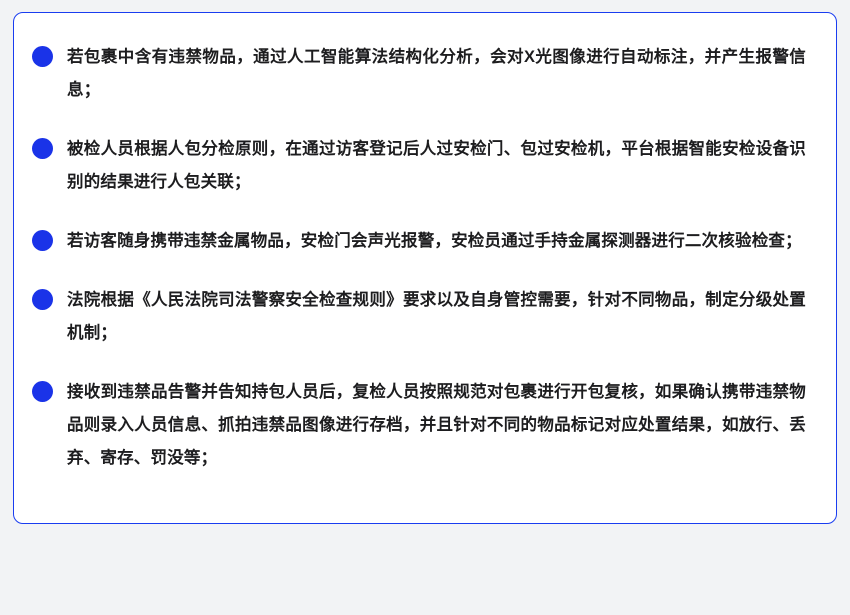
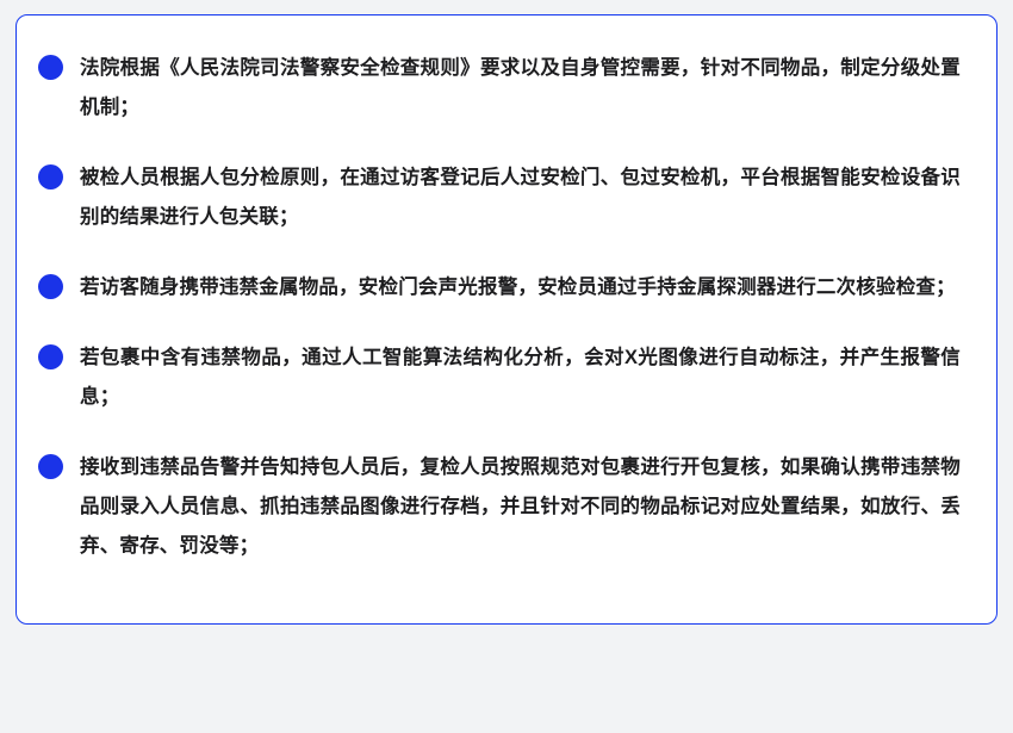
- 若包裹中含有违禁物品，通过人工智能算法结构化分析，会对X光图像进行自动标注，并产生报警信息；
+ 法院根据《人民法院司法警察安全检查规则》要求以及自身管控需要，针对不同物品，制定分级处置机制；
  被检人员根据人包分检原则，在通过访客登记后人过安检门、包过安检机，平台根据智能安检设备识别的结果进行人包关联；
  若访客随身携带违禁金属物品，安检门会声光报警，安检员通过手持金属探测器进行二次核验检查；
- 法院根据《人民法院司法警察安全检查规则》要求以及自身管控需要，针对不同物品，制定分级处置机制；
+ 若包裹中含有违禁物品，通过人工智能算法结构化分析，会对X光图像进行自动标注，并产生报警信息；
  接收到违禁品告警并告知持包人员后，复检人员按照规范对包裹进行开包复核，如果确认携带违禁物品则录入人员信息、抓拍违禁品图像进行存档，并且针对不同的物品标记对应处置结果，如放行、丢弃、寄存、罚没等；
